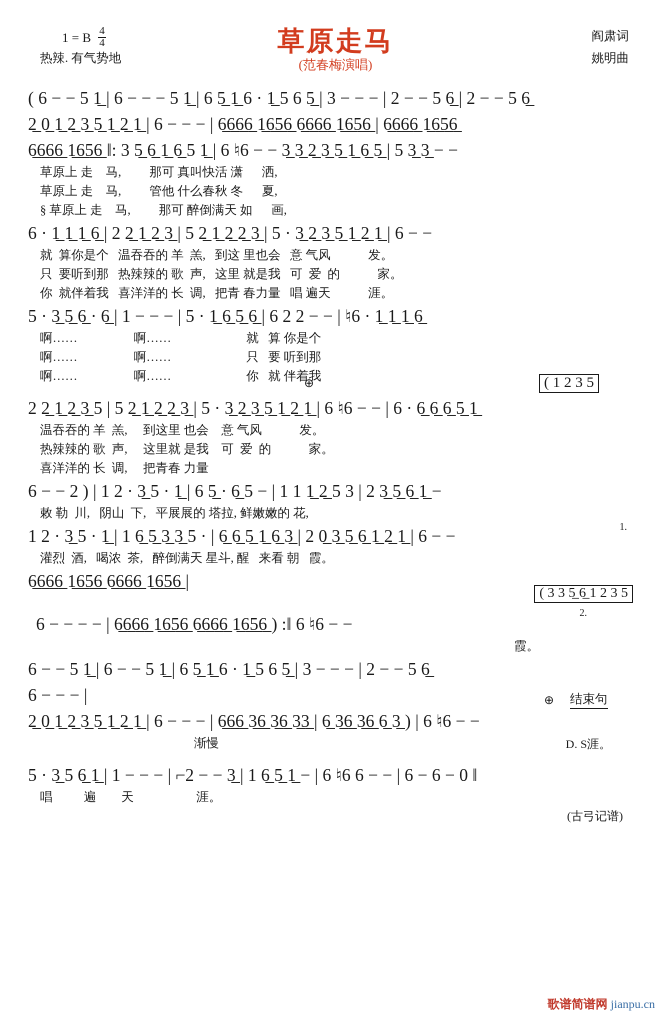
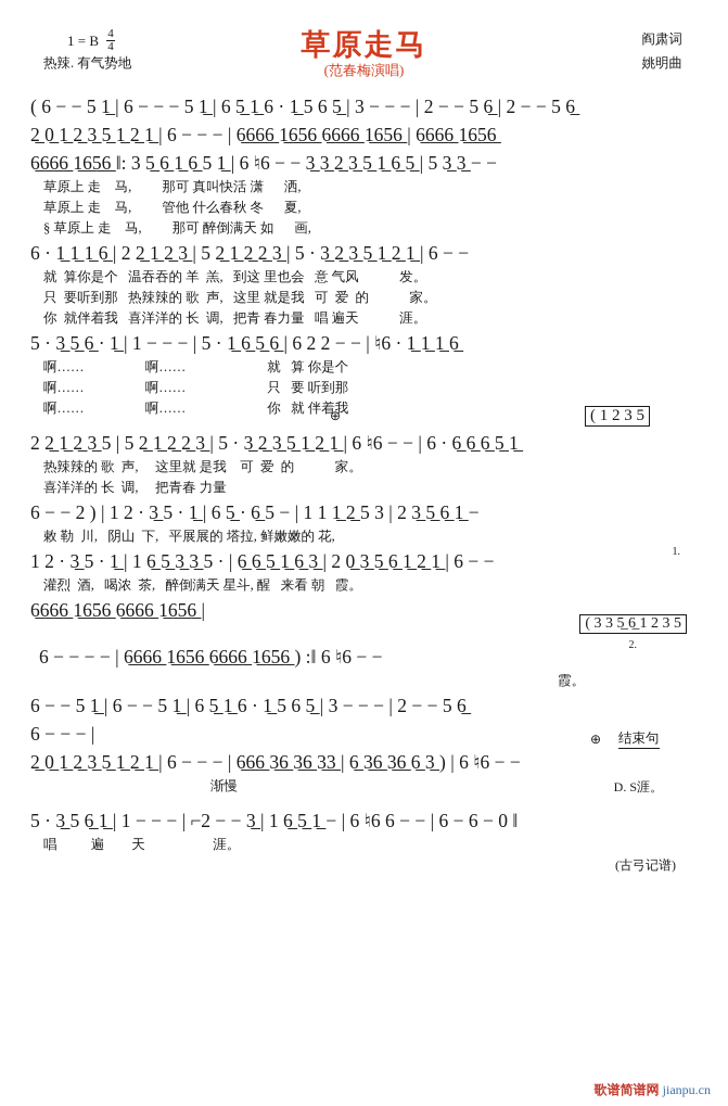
  1 = B
  4
  4
  热辣. 有气势地
  草原走马
  (范春梅演唱)
  阎肃词
  姚明曲
  ( 6 − − 5 1̲ | 6 − − − 5 1̲ | 6 5̲ 1̲ 6 · 1̲ 5 6 5̲ | 3 − − − | 2 − − 5 6̲ | 2 − − 5 6̲
  2̲ 0̲ 1̲ 2̲ 3̲ 5̲ 1̲ 2̲ 1̲ | 6 − − − | 6̲6̲6̲6̲ 1̲6̲5̲6̲ 6̲6̲6̲6̲ 1̲6̲5̲6̲ | 6̲6̲6̲6̲ 1̲6̲5̲6̲
  6̲6̲6̲6̲ 1̲6̲5̲6̲ ‖: 3 5̲ 6̲ 1̲ 6̲ 5 1̲ | 6 ♮6 − − 3̲ 3̲ 2̲ 3̲ 5̲ 1̲ 6̲ 5̲ | 5 3̲ 3̲ − −
  草原上 走 马, 那可 真叫快活 潇 洒,
  草原上 走 马, 管他 什么春秋 冬 夏,
  § 草原上 走 马, 那可 醉倒满天 如 画,
  6 · 1̲ 1̲ 1̲ 6̲ | 2 2̲ 1̲ 2̲ 3̲ | 5 2̲ 1̲ 2̲ 2̲ 3̲ | 5 · 3̲ 2̲ 3̲ 5̲ 1̲ 2̲ 1̲ | 6 − −
  就 算你是个 温吞吞的 羊 羔, 到这 里也会 意 气风 发。
  只 要听到那 热辣辣的 歌 声, 这里 就是我 可 爱 的 家。
  你 就伴着我 喜洋洋的 长 调, 把青 春力量 唱 遍天 涯。
- 5 · 3̲ 5̲ 6̲ · 6̲ | 1 − − − | 5 · 1̲ 6̲ 5̲ 6̲ | 6 2 2 − − | ♮6 · 1̲ 1̲ 1̲ 6̲
+ 5 · 3̲ 5̲ 6̲ · 1̲ | 1 − − − | 5 · 1̲ 6̲ 5̲ 6̲ | 6 2 2 − − | ♮6 · 1̲ 1̲ 1̲ 6̲
  啊…… 啊…… 就 算 你是个
  啊…… 啊…… 只 要 听到那
  啊…… 啊…… 你 就 伴着我
  ⊕
  ( 1 2 3 5
  2 2̲ 1̲ 2̲ 3̲ 5 | 5 2̲ 1̲ 2̲ 2̲ 3̲ | 5 · 3̲ 2̲ 3̲ 5̲ 1̲ 2̲ 1̲ | 6 ♮6 − − | 6 · 6̲ 6̲ 6̲ 5̲ 1̲
- 温吞吞的 羊 羔, 到这里 也会 意 气风 发。
  热辣辣的 歌 声, 这里就 是我 可 爱 的 家。
  喜洋洋的 长 调, 把青春 力量
  6 − − 2 ) | 1 2 · 3̲ 5 · 1̲ | 6 5̲ · 6̲ 5 − | 1 1 1̲ 2̲ 5 3 | 2 3̲ 5̲ 6̲ 1̲ −
  敕 勒 川, 阴山 下, 平展展的 塔拉, 鲜嫩嫩的 花,
  1.
  1 2 · 3̲ 5 · 1̲ | 1 6̲ 5̲ 3̲ 3̲ 5 · | 6̲ 6̲ 5̲ 1̲ 6̲ 3̲ | 2 0̲ 3̲ 5̲ 6̲ 1̲ 2̲ 1̲ | 6 − −
  灌烈 酒, 喝浓 茶, 醉倒满天 星斗, 醒 来看 朝 霞。
  6̲6̲6̲6̲ 1̲6̲5̲6̲ 6̲6̲6̲6̲ 1̲6̲5̲6̲ |
  ( 3 3 5̲ 6̲ 1 2 3 5
  2.
  6 − − − − | 6̲6̲6̲6̲ 1̲6̲5̲6̲ 6̲6̲6̲6̲ 1̲6̲5̲6̲ ) :‖ 6 ♮6 − −
  霞。
  6 − − 5 1̲ | 6 − − 5 1̲ | 6 5̲ 1̲ 6 · 1̲ 5 6 5̲ | 3 − − − | 2 − − 5 6̲
  6 − − − |
  ⊕
  结束句
  2̲ 0̲ 1̲ 2̲ 3̲ 5̲ 1̲ 2̲ 1̲ | 6 − − − | 6̲6̲6̲ 3̲6̲ 3̲6̲ 3̲3̲ | 6̲ 3̲6̲ 3̲6̲ 6̲ 3̲ ) | 6 ♮6 − −
  渐慢
  D. S涯。
  5 · 3̲ 5 6̲ 1̲ | 1 − − − | ⌐2 − − 3̲ | 1 6̲ 5̲ 1̲ − | 6 ♮6 6 − − | 6 − 6 − 0 ‖
  唱 遍 天 涯。
  (古弓记谱)
  歌谱简谱网 jianpu.cn
